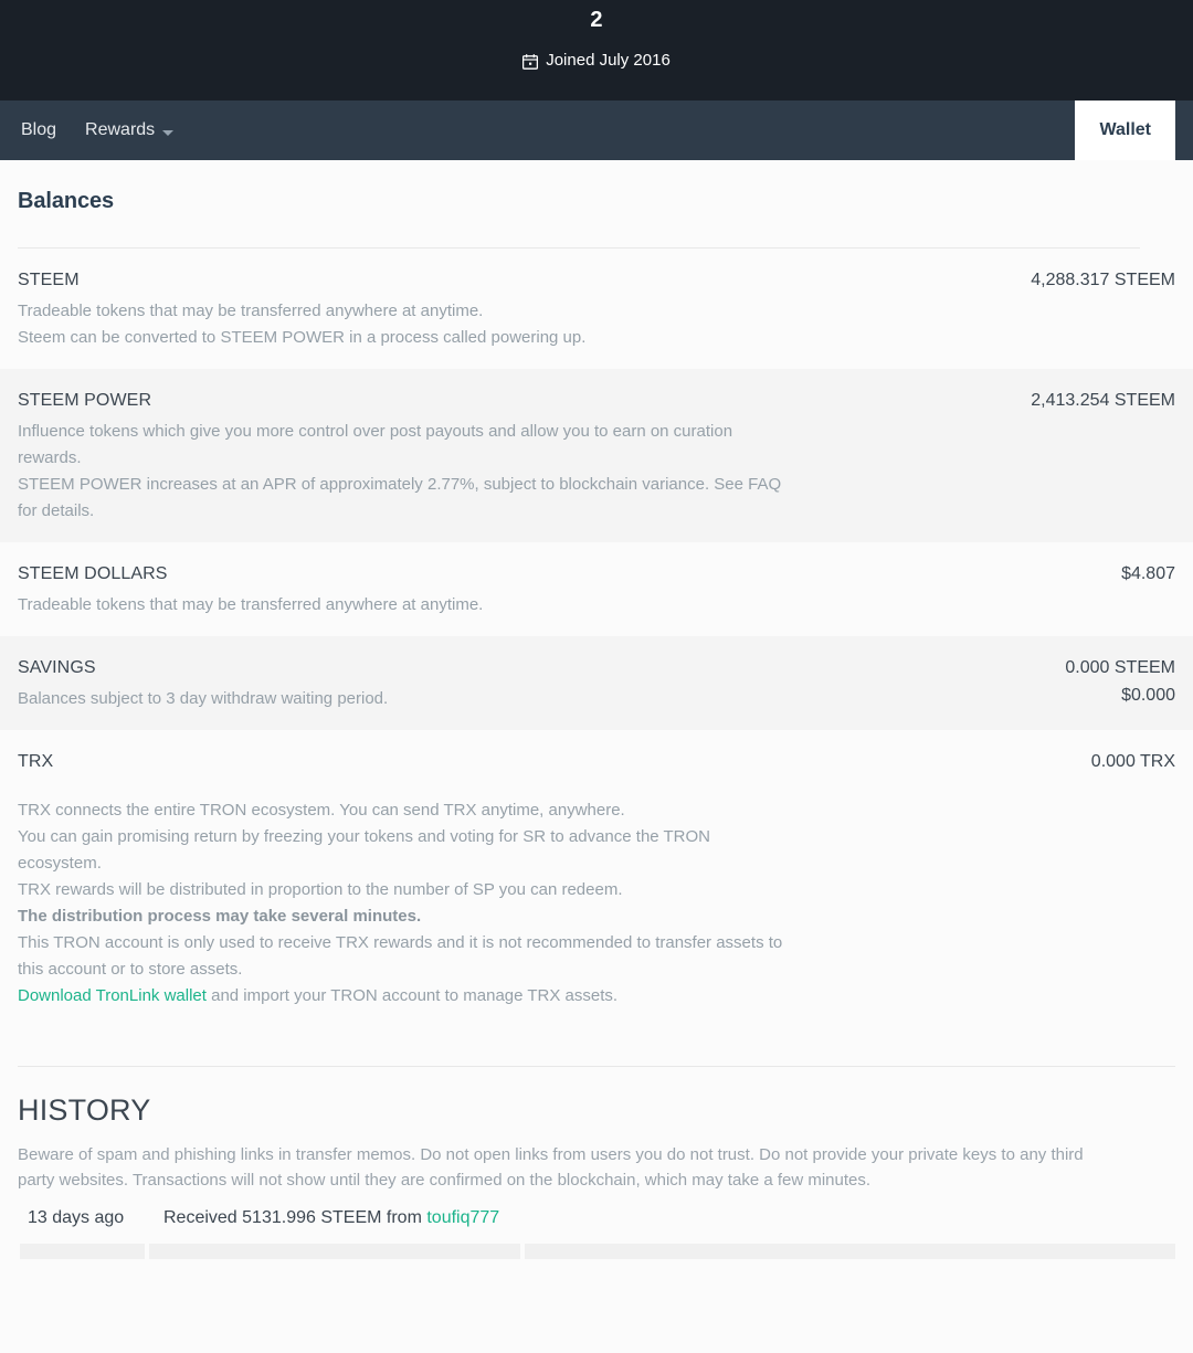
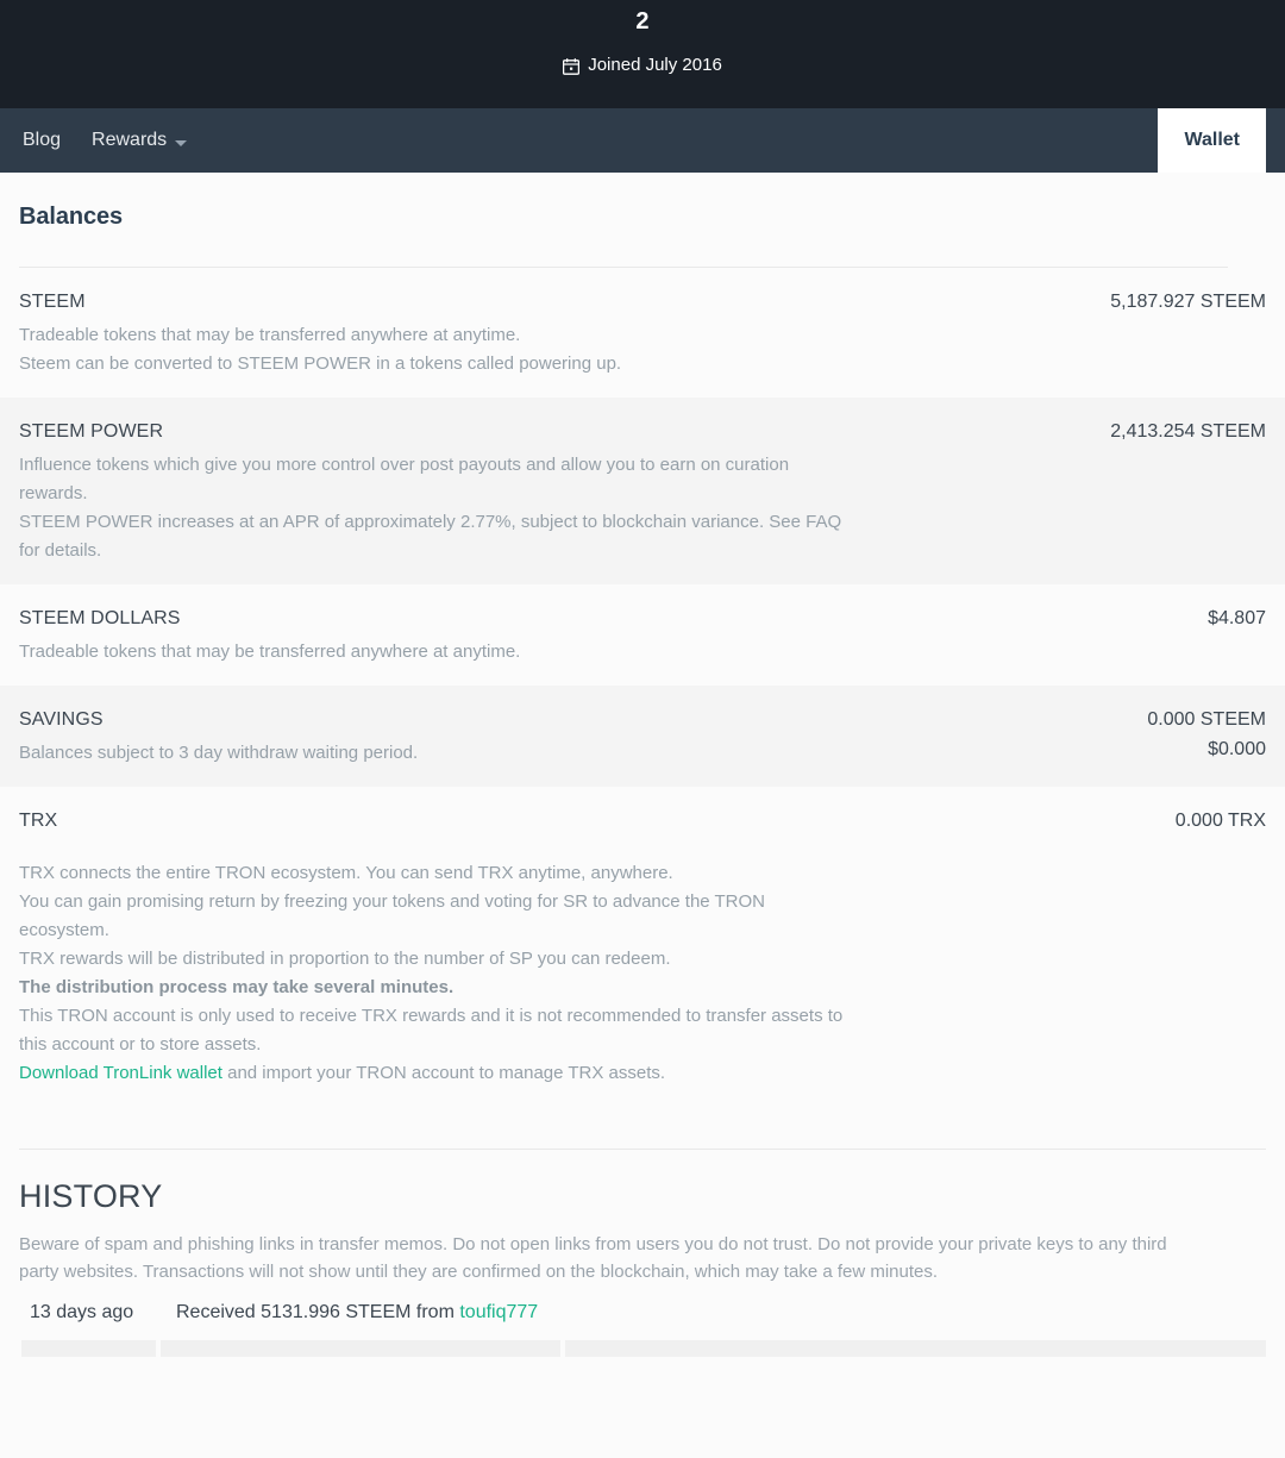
  2
  Joined July 2016
  Blog
  Rewards
  Wallet
  Balances
  STEEM
- 4,288.317 STEEM
+ 5,187.927 STEEM
  Tradeable tokens that may be transferred anywhere at anytime.
- Steem can be converted to STEEM POWER in a process called powering up.
+ Steem can be converted to STEEM POWER in a tokens called powering up.
  STEEM POWER
  2,413.254 STEEM
  Influence tokens which give you more control over post payouts and allow you to earn on curation rewards.
  STEEM POWER increases at an APR of approximately 2.77%, subject to blockchain variance. See FAQ for details.
  STEEM DOLLARS
  $4.807
  Tradeable tokens that may be transferred anywhere at anytime.
  SAVINGS
  0.000 STEEM
  $0.000
  Balances subject to 3 day withdraw waiting period.
  TRX
  0.000 TRX
  TRX connects the entire TRON ecosystem. You can send TRX anytime, anywhere.
  You can gain promising return by freezing your tokens and voting for SR to advance the TRON ecosystem.
  TRX rewards will be distributed in proportion to the number of SP you can redeem.
  The distribution process may take several minutes.
  This TRON account is only used to receive TRX rewards and it is not recommended to transfer assets to this account or to store assets.
  Download TronLink wallet and import your TRON account to manage TRX assets.
  HISTORY
  Beware of spam and phishing links in transfer memos. Do not open links from users you do not trust. Do not provide your private keys to any third party websites. Transactions will not show until they are confirmed on the blockchain, which may take a few minutes.
  13 days ago
  Received 5131.996 STEEM from toufiq777
